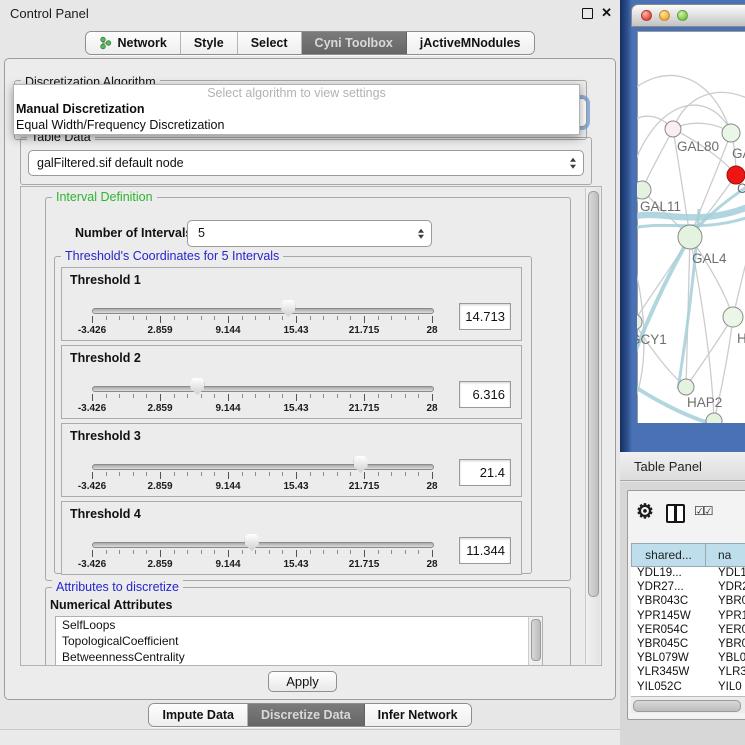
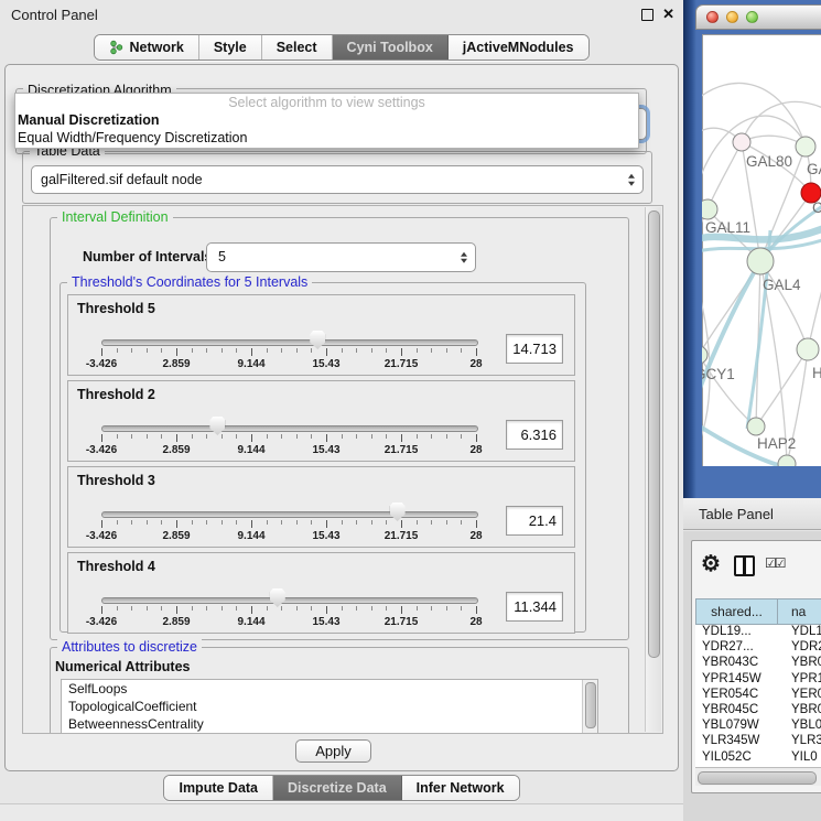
  Control Panel
  ✕
  Network
  Style
  Select
  Cyni Toolbox
  jActiveMNodules
  Discretization Algorithm
  Select algorithm to view settings
  Manual Discretization
  Equal Width/Frequency Discretization
  Table Data
  galFiltered.sif default node
  Interval Definition
  Number of Interval
  5
  Threshold's Coordinates for 5 Intervals
- Threshold 1
+ Threshold 5
  -3.426
  2.859
  9.144
  15.43
  21.715
  28
  14.713
  Threshold 2
  -3.426
  2.859
  9.144
  15.43
  21.715
  28
  6.316
  Threshold 3
  -3.426
  2.859
  9.144
  15.43
  21.715
  28
  21.4
  Threshold 4
  -3.426
  2.859
  9.144
  15.43
  21.715
  28
  11.344
  Attributes to discretize
  Numerical Attributes
  SelfLoops
  TopologicalCoefficient
  BetweennessCentrality
  Apply
  Impute Data
  Discretize Data
  Infer Network
  GAL80
  C
  GAL11
  GAL4
  CY1
  H
  HAP2
  Table Panel
  ⚙
  ☑☑
  shared...
  na
  YDL19...
  YDL1
  YDR27...
  YDR
  YBR043C
  YBR
  YPR145W
  YPR
  YER054C
  YER
  YBR045C
  YBR
  YBL079W
  YBL0
  YLR345W
  YLR3
  YIL052C
  YIL0
